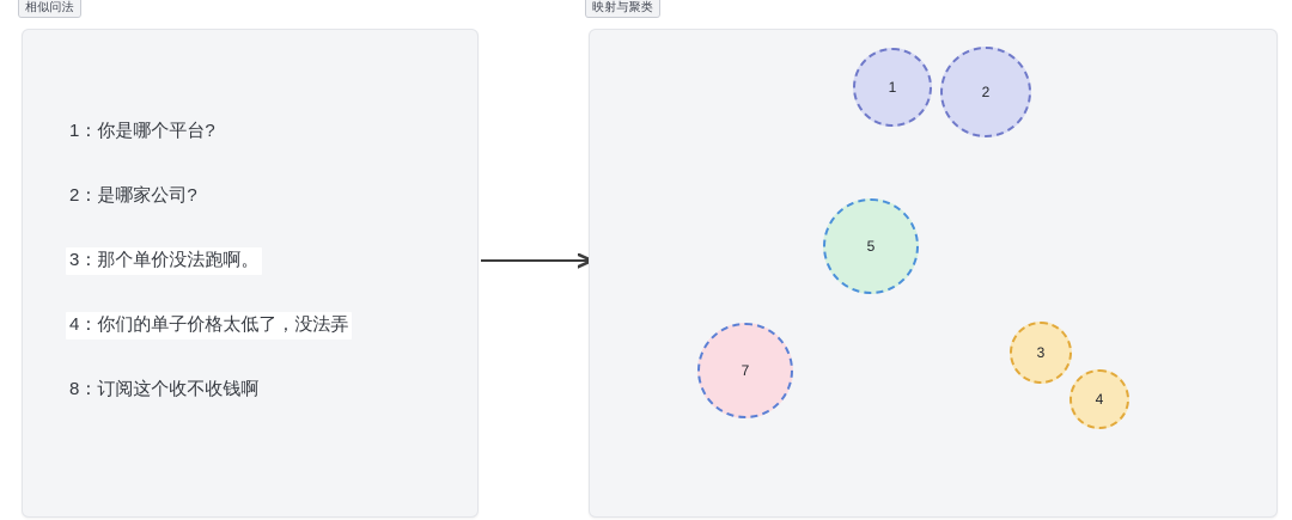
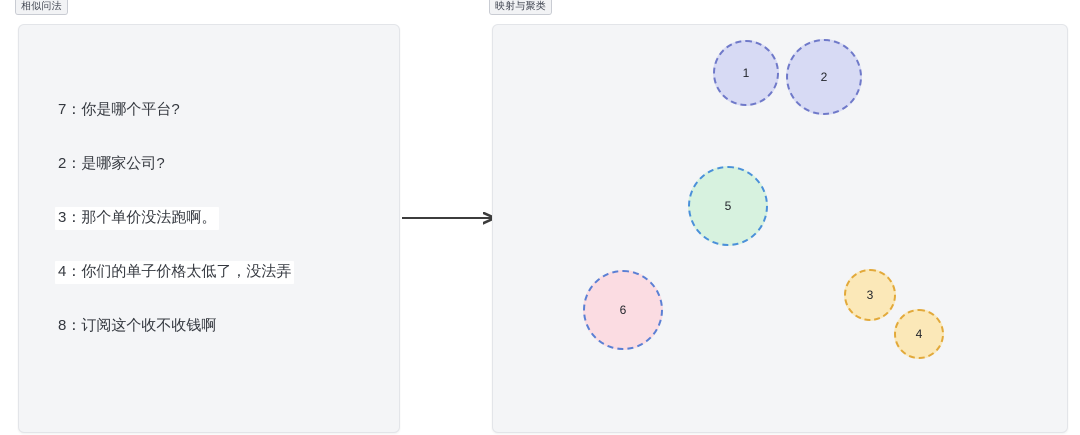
  相似问法
  映射与聚类
- 1：你是哪个平台?
+ 7：你是哪个平台?
  2：是哪家公司?
  3：那个单价没法跑啊。
  4：你们的单子价格太低了，没法弄
  8：订阅这个收不收钱啊
  1
  2
  3
  4
  5
- 7
+ 6
